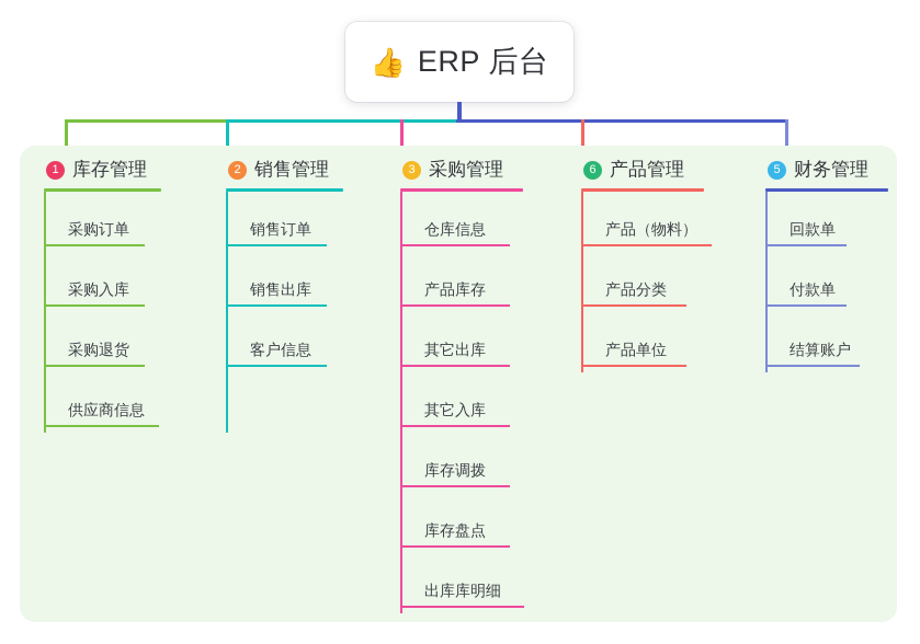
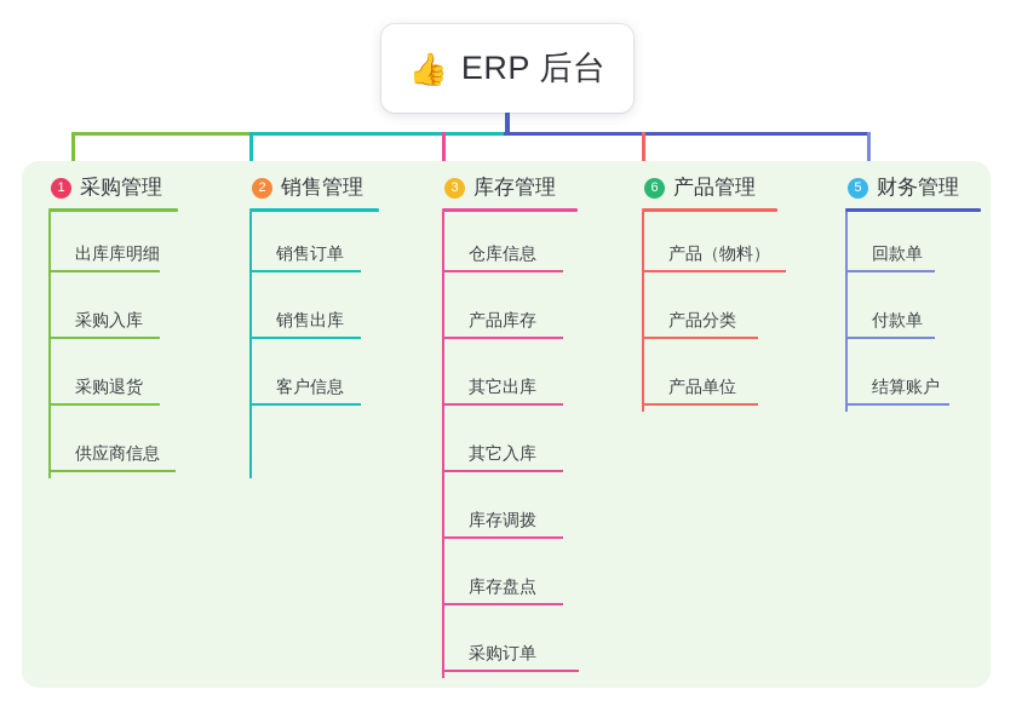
  👍
  ERP 后台
  1
- 库存管理
+ 采购管理
- 采购订单
+ 出库库明细
  采购入库
  采购退货
  供应商信息
  2
  销售管理
  销售订单
  销售出库
  客户信息
  3
- 采购管理
+ 库存管理
  仓库信息
  产品库存
  其它出库
  其它入库
  库存调拨
  库存盘点
- 出库库明细
+ 采购订单
  6
  产品管理
  产品（物料）
  产品分类
  产品单位
  5
  财务管理
  回款单
  付款单
  结算账户
